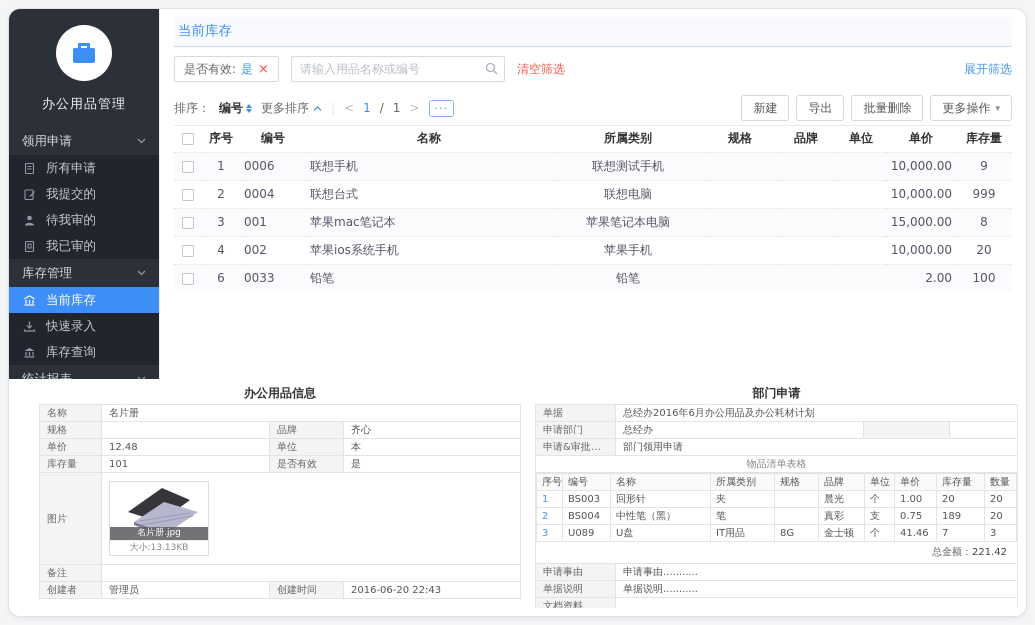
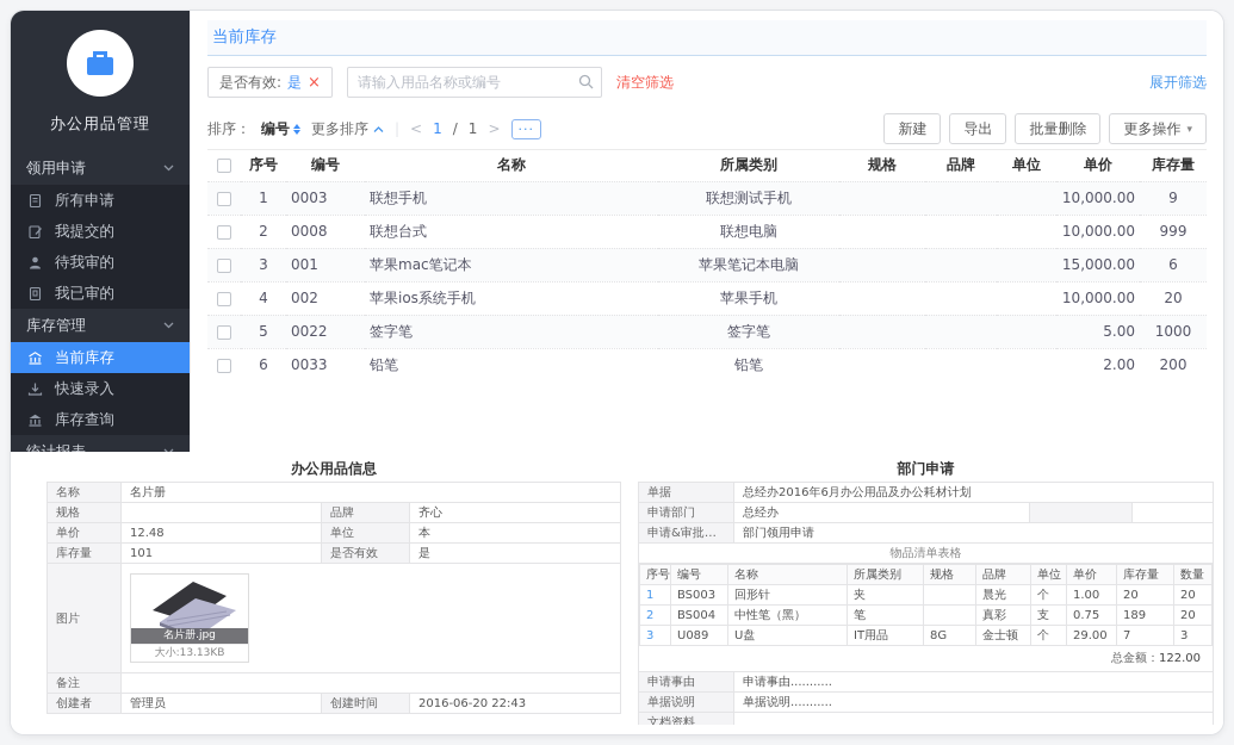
  办公用品管理
  领用申请
  所有申请
  我提交的
  待我审的
  我已审的
  库存管理
  当前库存
  快速录入
  库存查询
  统计报表
  当前库存
  是否有效:
  是
  ×
  请输入用品名称或编号
  清空筛选
  展开筛选
  排序：
  编号
  更多排序
  <
  1
  /
  1
  >
  ···
  新建
  导出
  批量删除
  更多操作
  ▾
  		序号	编号	名称	所属类别	规格	品牌	单位	单价	库存量
- 	1	0006	联想手机	联想测试手机				10,000.00	9
+ 	1	0003	联想手机	联想测试手机				10,000.00	9
- 	2	0004	联想台式	联想电脑				10,000.00	999
+ 	2	0008	联想台式	联想电脑				10,000.00	999
- 	3	001	苹果mac笔记本	苹果笔记本电脑				15,000.00	8
+ 	3	001	苹果mac笔记本	苹果笔记本电脑				15,000.00	6
  	4	002	苹果ios系统手机	苹果手机				10,000.00	20
+ 	5	0022	签字笔	签字笔				5.00	1000
- 	6	0033	铅笔	铅笔				2.00	100
+ 	6	0033	铅笔	铅笔				2.00	200
  办公用品信息
  名称	名片册
  规格		品牌	齐心
  单价	12.48	单位	本
  库存量	101	是否有效	是
  图片	名片册.jpg 大小:13.13KB
  备注
  创建者	管理员	创建时间	2016-06-20 22:43
  部门申请
  单据	总经办2016年6月办公用品及办公耗材计划
  申请部门	总经办
  申请&审批流程	部门领用申请
  物品清单表格
  	序号	编号	名称	所属类别	规格	品牌	单位	单价	库存量	数量
  1	BS003	回形针	夹		晨光	个	1.00	20	20
  2	BS004	中性笔（黑）	笔		真彩	支	0.75	189	20
- 3	U089	U盘	IT用品	8G	金士顿	个	41.46	7	3
+ 3	U089	U盘	IT用品	8G	金士顿	个	29.00	7	3
- 总金额：221.42
+ 总金额：122.00
  申请事由	申请事由...........
  单据说明	单据说明...........
  文档资料
